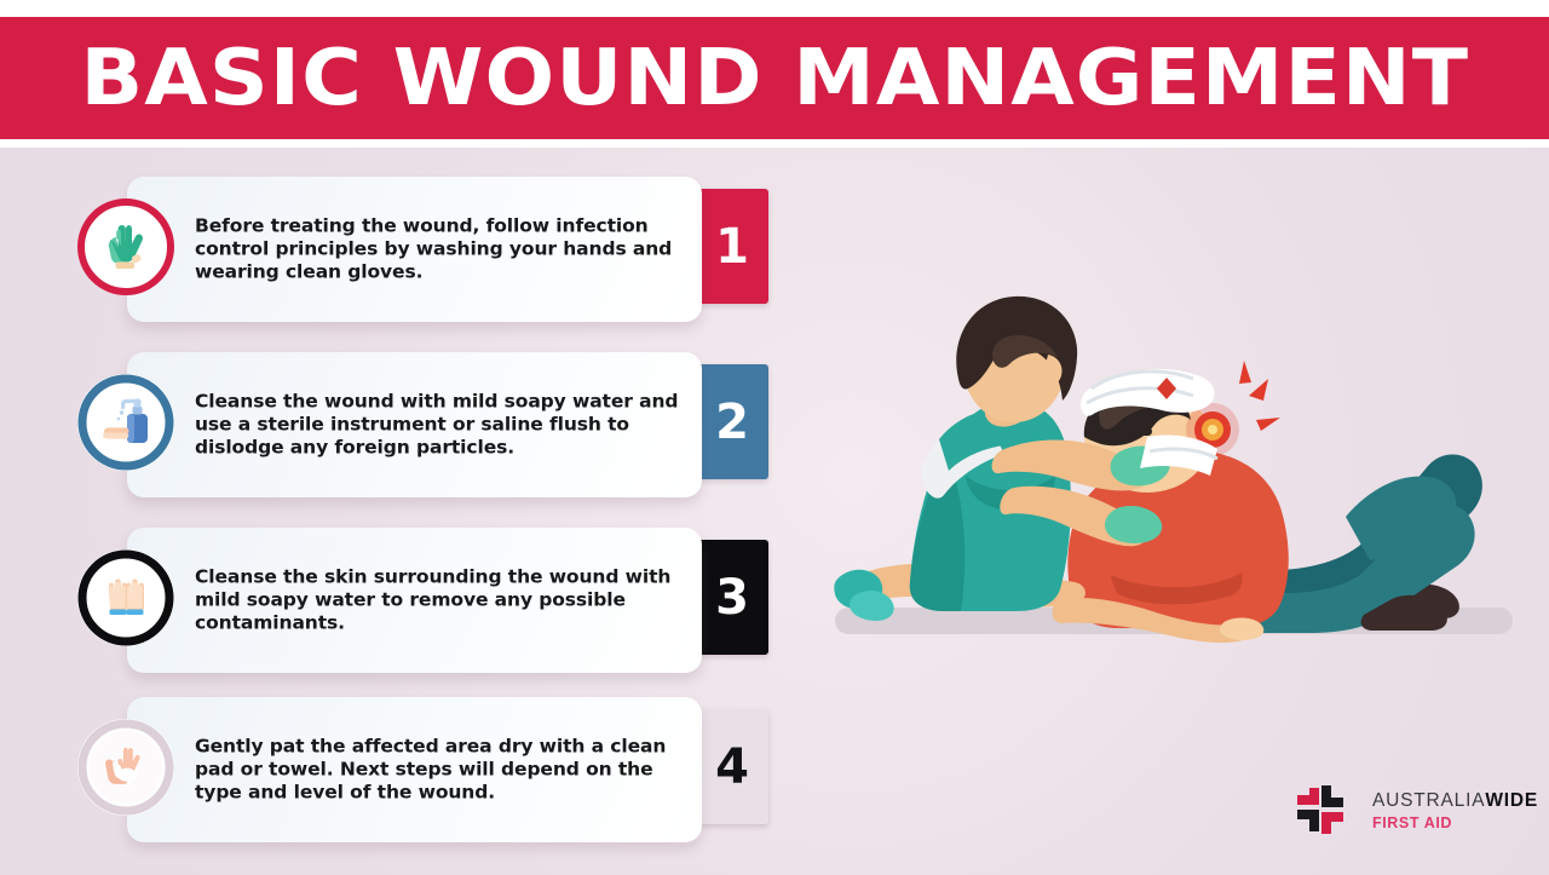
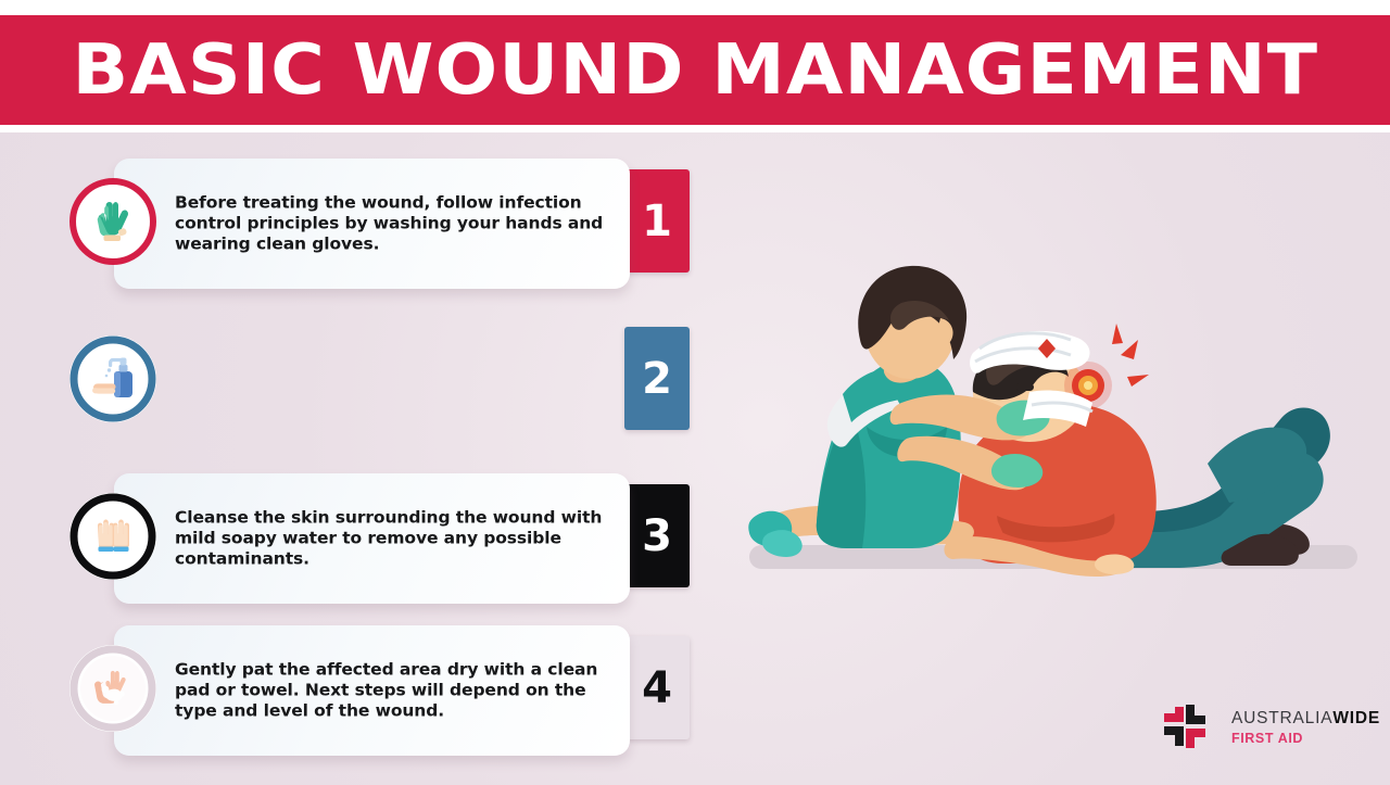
  BASIC WOUND MANAGEMENT
  1
  Before treating the wound, follow infection control principles by washing your hands and wearing clean gloves.
  2
- Cleanse the wound with mild soapy water and use a sterile instrument or saline flush to dislodge any foreign particles.
  3
  Cleanse the skin surrounding the wound with mild soapy water to remove any possible contaminants.
  4
  Gently pat the affected area dry with a clean pad or towel. Next steps will depend on the type and level of the wound.
  AUSTRALIAWIDE
  FIRST AID
